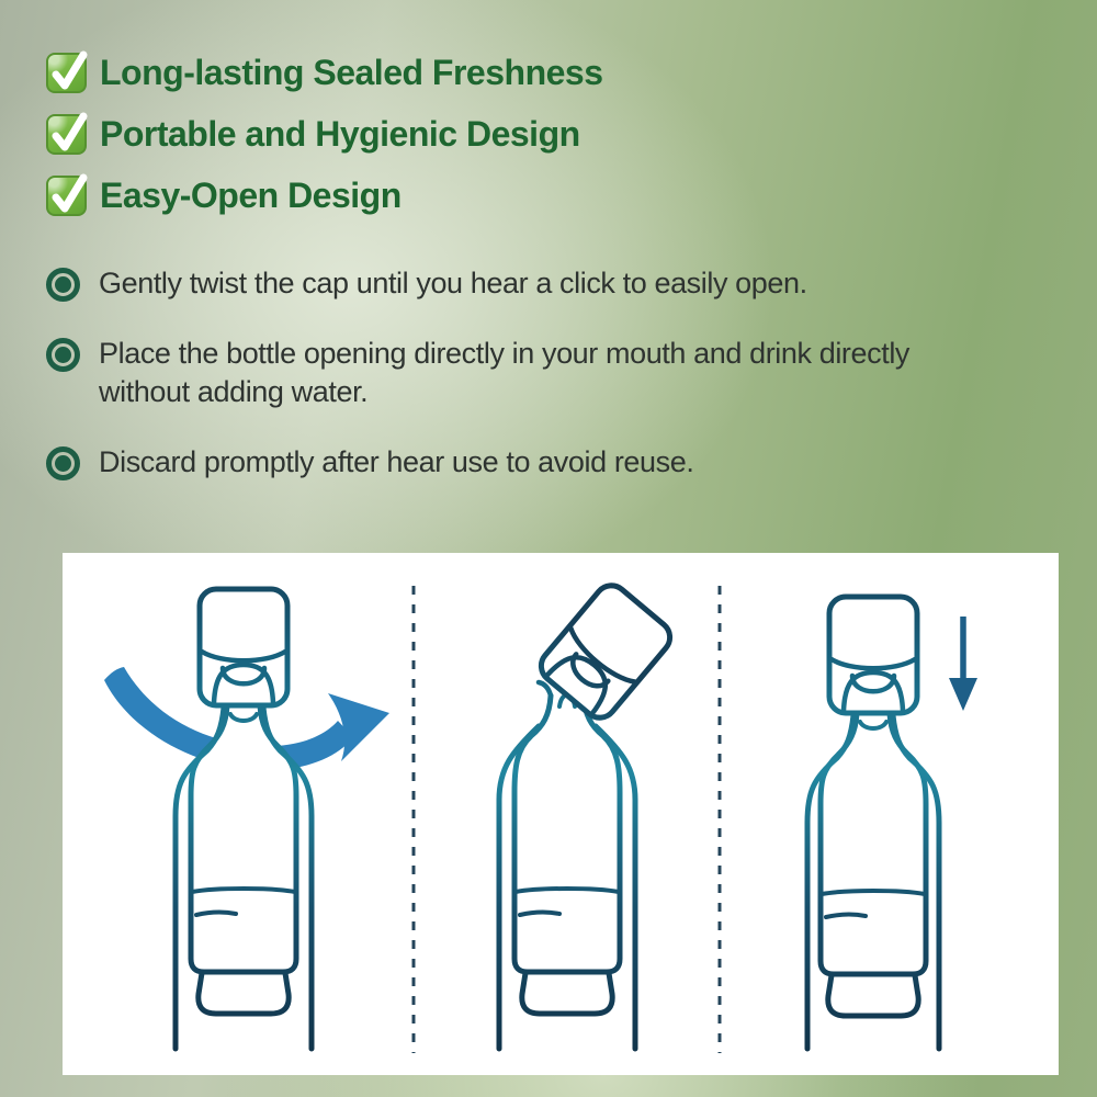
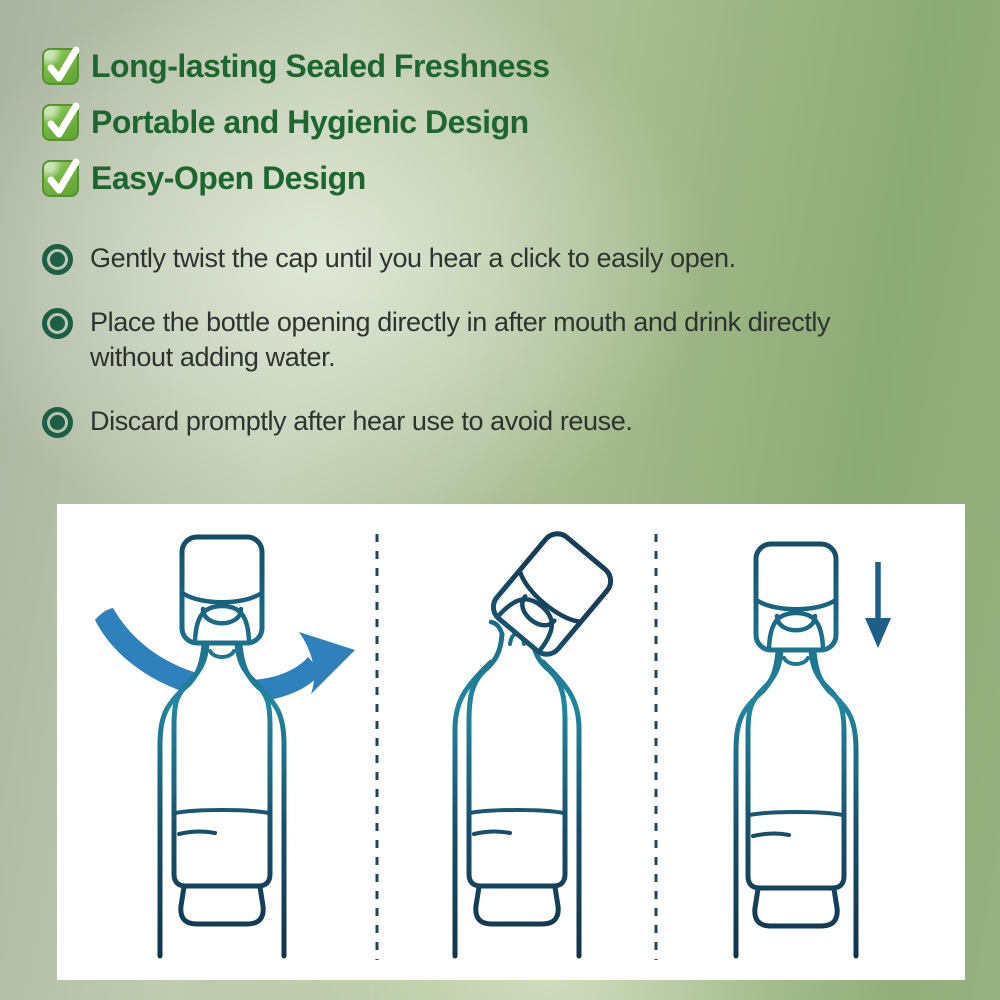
  Long-lasting Sealed Freshness
  Portable and Hygienic Design
  Easy-Open Design
  Gently twist the cap until you hear a click to easily open.
- Place the bottle opening directly in your mouth and drink directly without adding water.
+ Place the bottle opening directly in after mouth and drink directly without adding water.
  Discard promptly after hear use to avoid reuse.
